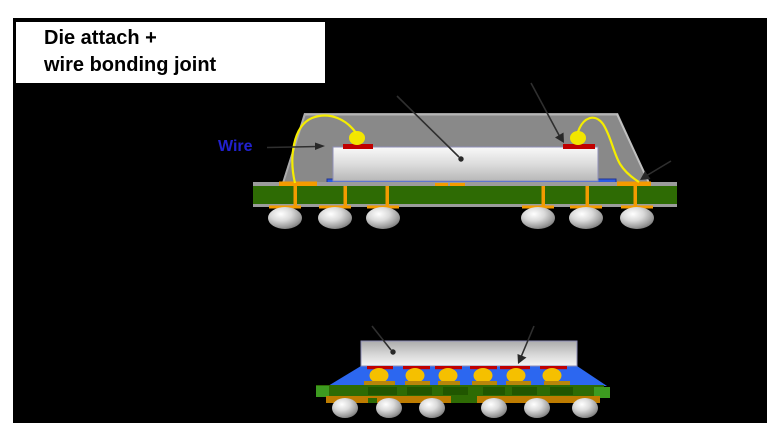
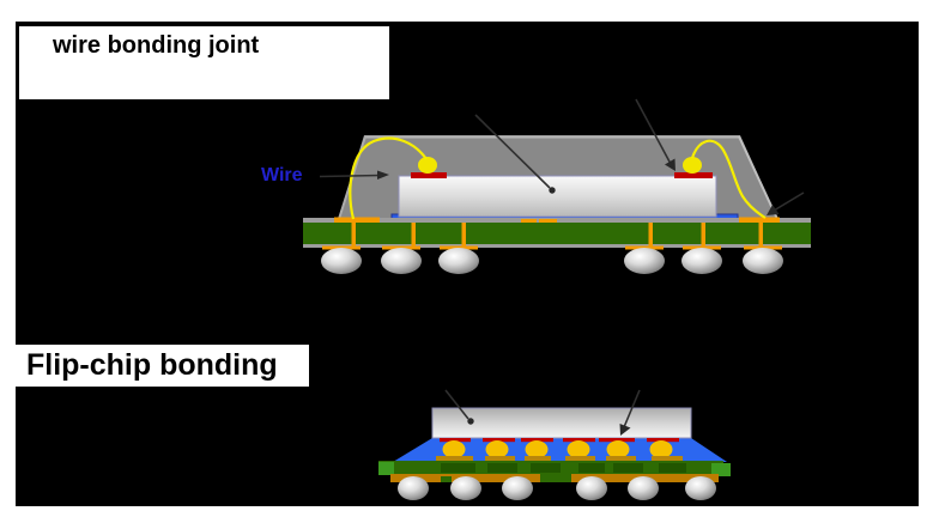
- Die attach +
  wire bonding joint
+ Flip-chip bonding
  Wire
